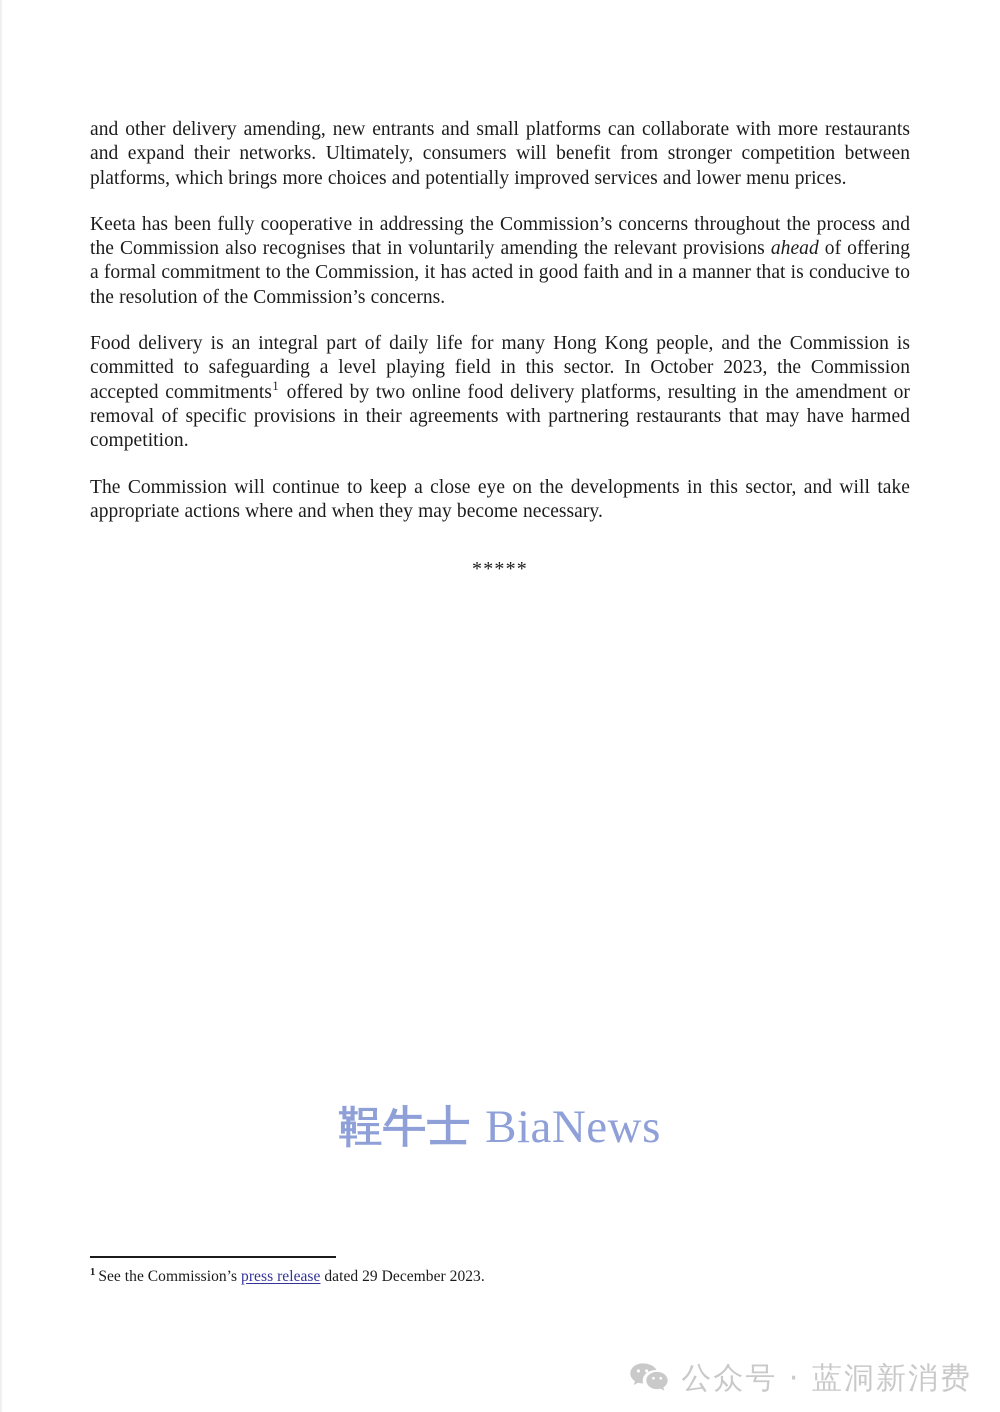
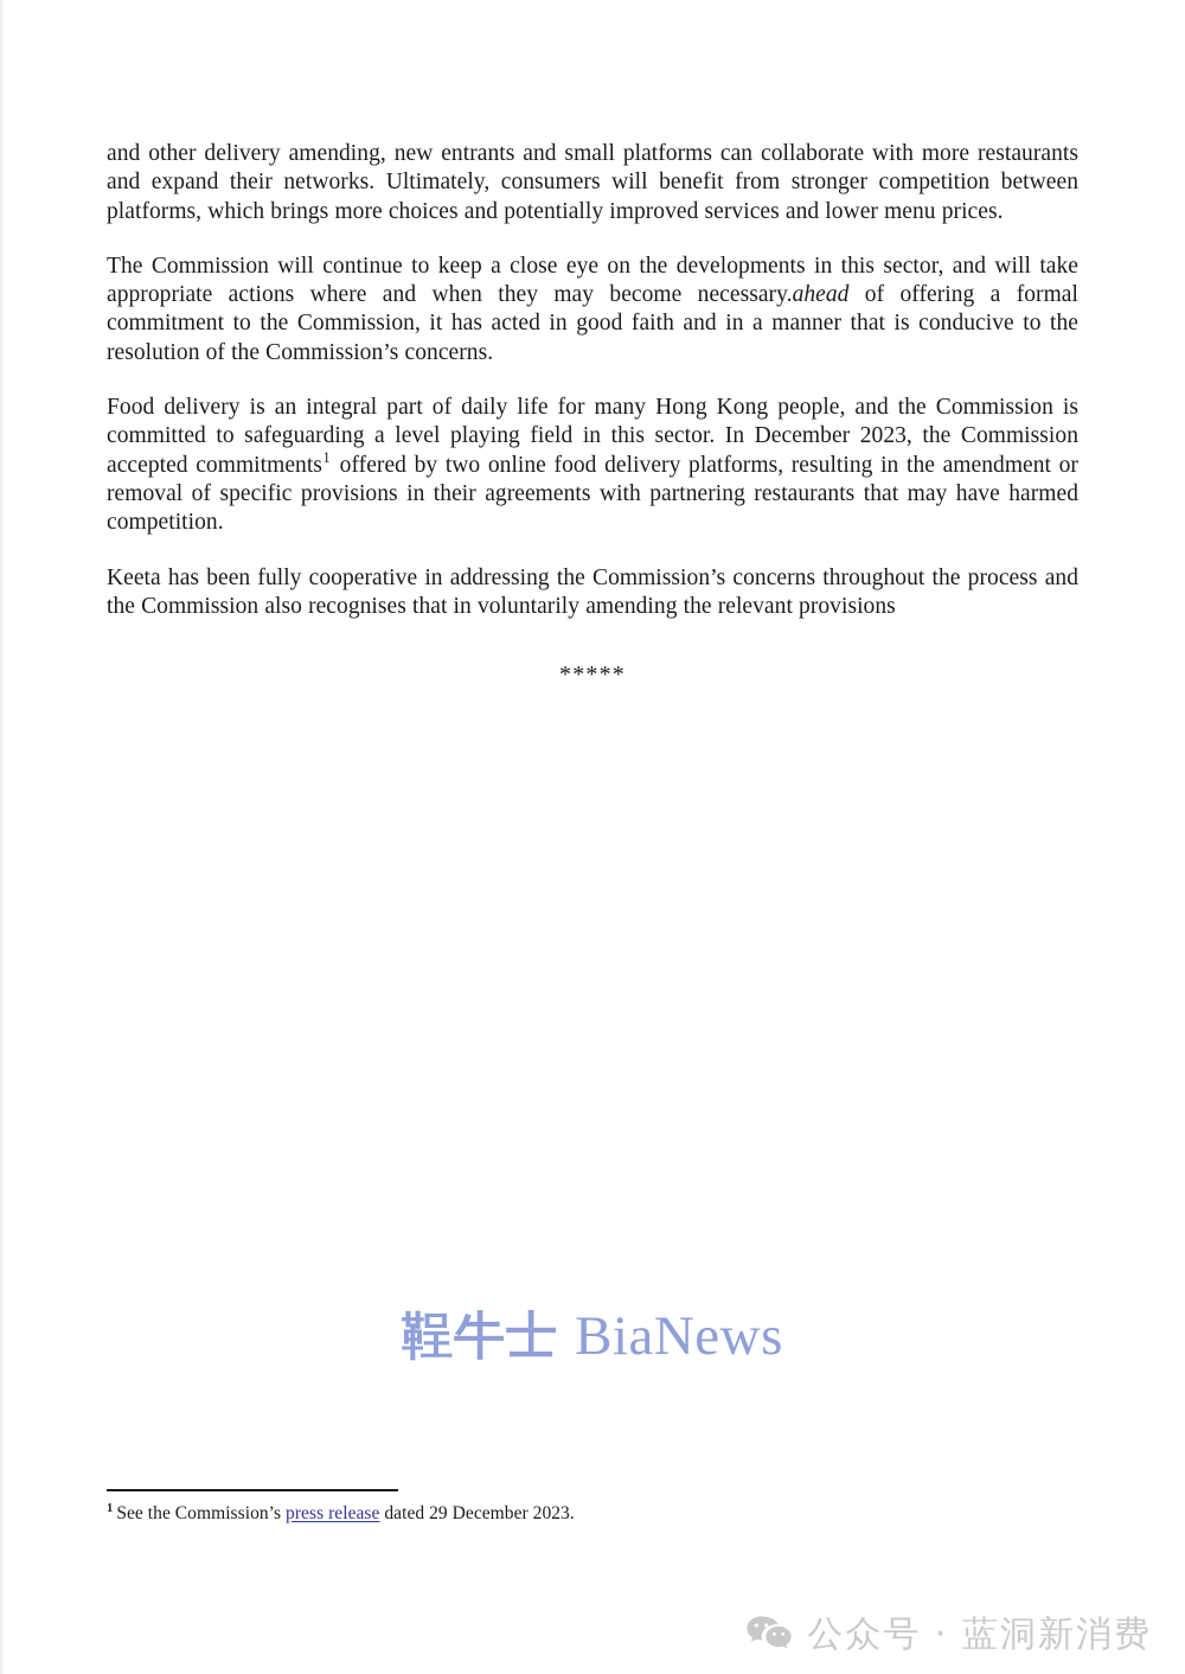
  and other delivery amending, new entrants and small platforms can collaborate with more restaurants and expand their networks. Ultimately, consumers will benefit from stronger competition between platforms, which brings more choices and potentially improved services and lower menu prices.
- Keeta has been fully cooperative in addressing the Commission’s concerns throughout the process and the Commission also recognises that in voluntarily amending the relevant provisions ahead of offering a formal commitment to the Commission, it has acted in good faith and in a manner that is conducive to the resolution of the Commission’s concerns.
+ The Commission will continue to keep a close eye on the developments in this sector, and will take appropriate actions where and when they may become necessary.ahead of offering a formal commitment to the Commission, it has acted in good faith and in a manner that is conducive to the resolution of the Commission’s concerns.
- Food delivery is an integral part of daily life for many Hong Kong people, and the Commission is committed to safeguarding a level playing field in this sector. In October 2023, the Commission accepted commitments1 offered by two online food delivery platforms, resulting in the amendment or removal of specific provisions in their agreements with partnering restaurants that may have harmed competition.
+ Food delivery is an integral part of daily life for many Hong Kong people, and the Commission is committed to safeguarding a level playing field in this sector. In December 2023, the Commission accepted commitments1 offered by two online food delivery platforms, resulting in the amendment or removal of specific provisions in their agreements with partnering restaurants that may have harmed competition.
- The Commission will continue to keep a close eye on the developments in this sector, and will take appropriate actions where and when they may become necessary.
+ Keeta has been fully cooperative in addressing the Commission’s concerns throughout the process and the Commission also recognises that in voluntarily amending the relevant provisions
  *****
  鞓牛士 BiaNews
  1 See the Commission’s press release dated 29 December 2023.
  公众号 · 蓝洞新消费
